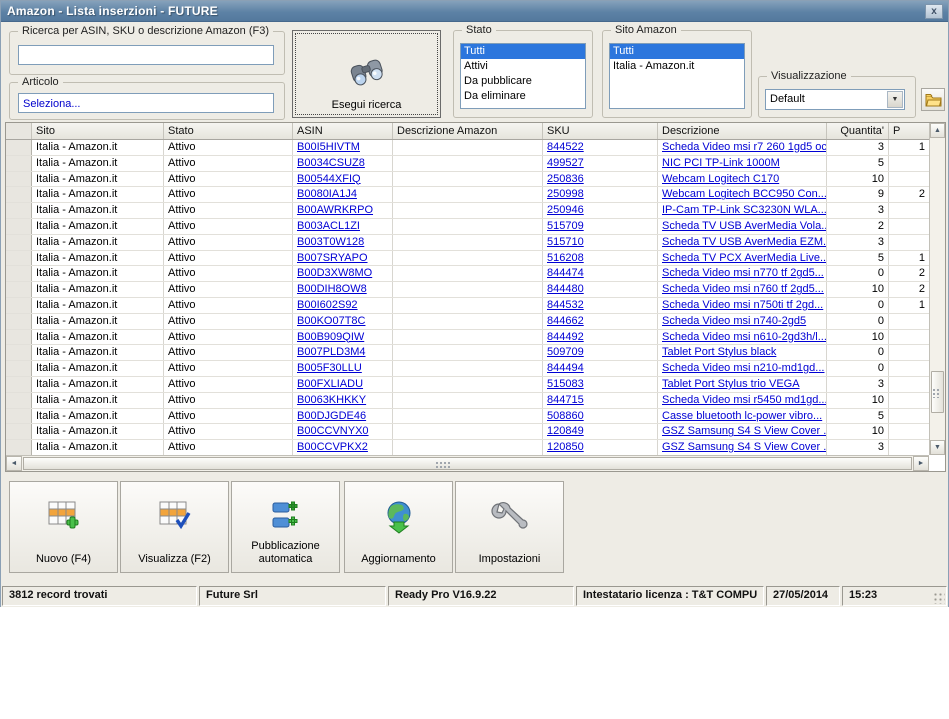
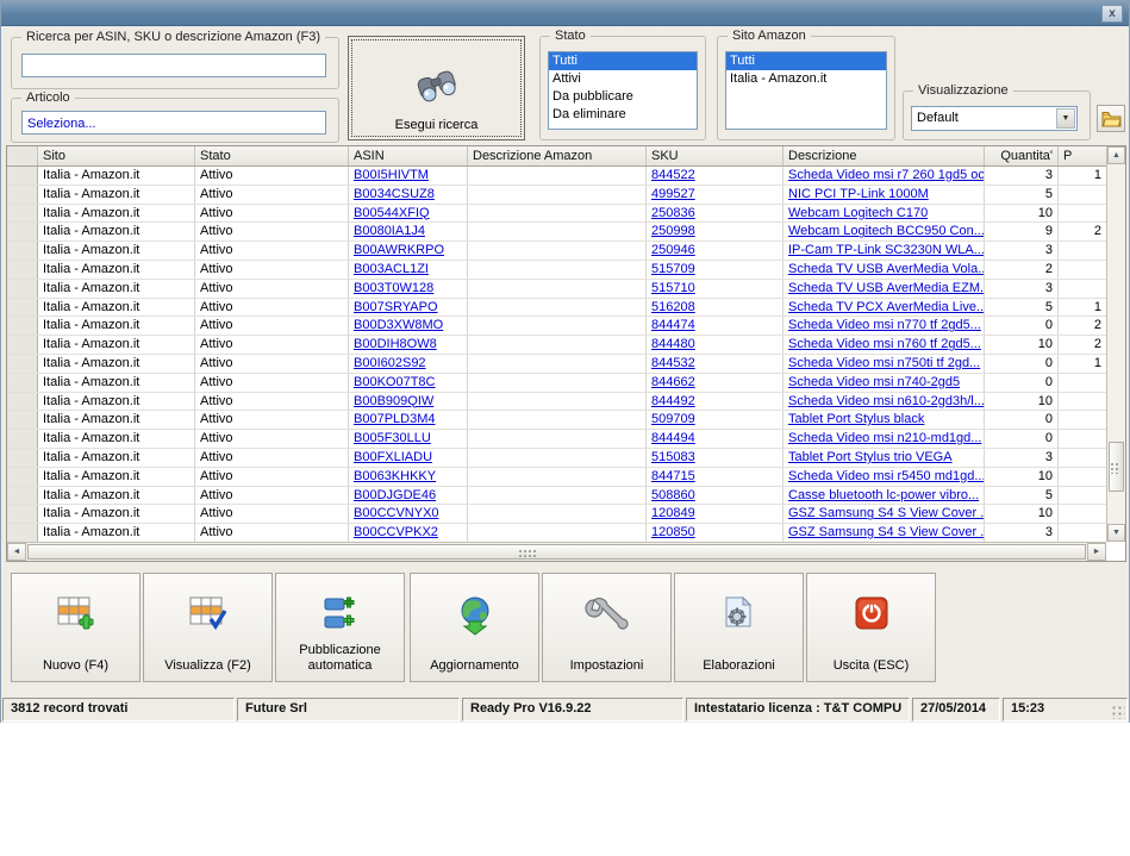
- Amazon - Lista inserzioni - FUTURE
  x
  Ricerca per ASIN, SKU o descrizione Amazon (F3)
  Articolo
  Seleziona...
  Esegui ricerca
  Stato
  Tutti
  Attivi
  Da pubblicare
  Da eliminare
  Sito Amazon
  Tutti
  Italia - Amazon.it
  Visualizzazione
  Default
  Sito
  Stato
  ASIN
  Descrizione Amazon
  SKU
  Descrizione
  Quantita'
  P
  Italia - Amazon.it
  Attivo
  B00I5HIVTM
  844522
  Scheda Video msi r7 260 1gd5 oc
  3
  1
  Italia - Amazon.it
  Attivo
  B0034CSUZ8
  499527
  NIC PCI TP-Link 1000M
  5
  Italia - Amazon.it
  Attivo
  B00544XFIQ
  250836
  Webcam Logitech C170
  10
  Italia - Amazon.it
  Attivo
  B0080IA1J4
  250998
  Webcam Logitech BCC950 Con...
  9
  2
  Italia - Amazon.it
  Attivo
  B00AWRKRPO
  250946
  IP-Cam TP-Link SC3230N WLA...
  3
  Italia - Amazon.it
  Attivo
  B003ACL1ZI
  515709
  Scheda TV USB AverMedia Vola..
  2
  Italia - Amazon.it
  Attivo
  B003T0W128
  515710
  Scheda TV USB AverMedia EZM.
  3
  Italia - Amazon.it
  Attivo
  B007SRYAPO
  516208
  Scheda TV PCX AverMedia Live..
  5
  1
  Italia - Amazon.it
  Attivo
  B00D3XW8MO
  844474
  Scheda Video msi n770 tf 2gd5...
  0
  2
  Italia - Amazon.it
  Attivo
  B00DIH8OW8
  844480
  Scheda Video msi n760 tf 2gd5...
  10
  2
  Italia - Amazon.it
  Attivo
  B00I602S92
  844532
  Scheda Video msi n750ti tf 2gd...
  0
  1
  Italia - Amazon.it
  Attivo
  B00KO07T8C
  844662
  Scheda Video msi n740-2gd5
  0
  Italia - Amazon.it
  Attivo
  B00B909QIW
  844492
  Scheda Video msi n610-2gd3h/l...
  10
  Italia - Amazon.it
  Attivo
  B007PLD3M4
  509709
  Tablet Port Stylus black
  0
  Italia - Amazon.it
  Attivo
  B005F30LLU
  844494
  Scheda Video msi n210-md1gd...
  0
  Italia - Amazon.it
  Attivo
  B00FXLIADU
  515083
  Tablet Port Stylus trio VEGA
  3
  Italia - Amazon.it
  Attivo
  B0063KHKKY
  844715
  Scheda Video msi r5450 md1gd...
  10
  Italia - Amazon.it
  Attivo
  B00DJGDE46
  508860
  Casse bluetooth lc-power vibro...
  5
  Italia - Amazon.it
  Attivo
  B00CCVNYX0
  120849
  GSZ Samsung S4 S View Cover .
  10
  Italia - Amazon.it
  Attivo
  B00CCVPKX2
  120850
  GSZ Samsung S4 S View Cover .
  3
  Nuovo (F4)
  Visualizza (F2)
  Pubblicazione
  automatica
  Aggiornamento
  Impostazioni
+ Elaborazioni
+ Uscita (ESC)
  3812 record trovati
  Future Srl
  Ready Pro V16.9.22
  Intestatario licenza : T&T COMPU
  27/05/2014
  15:23
